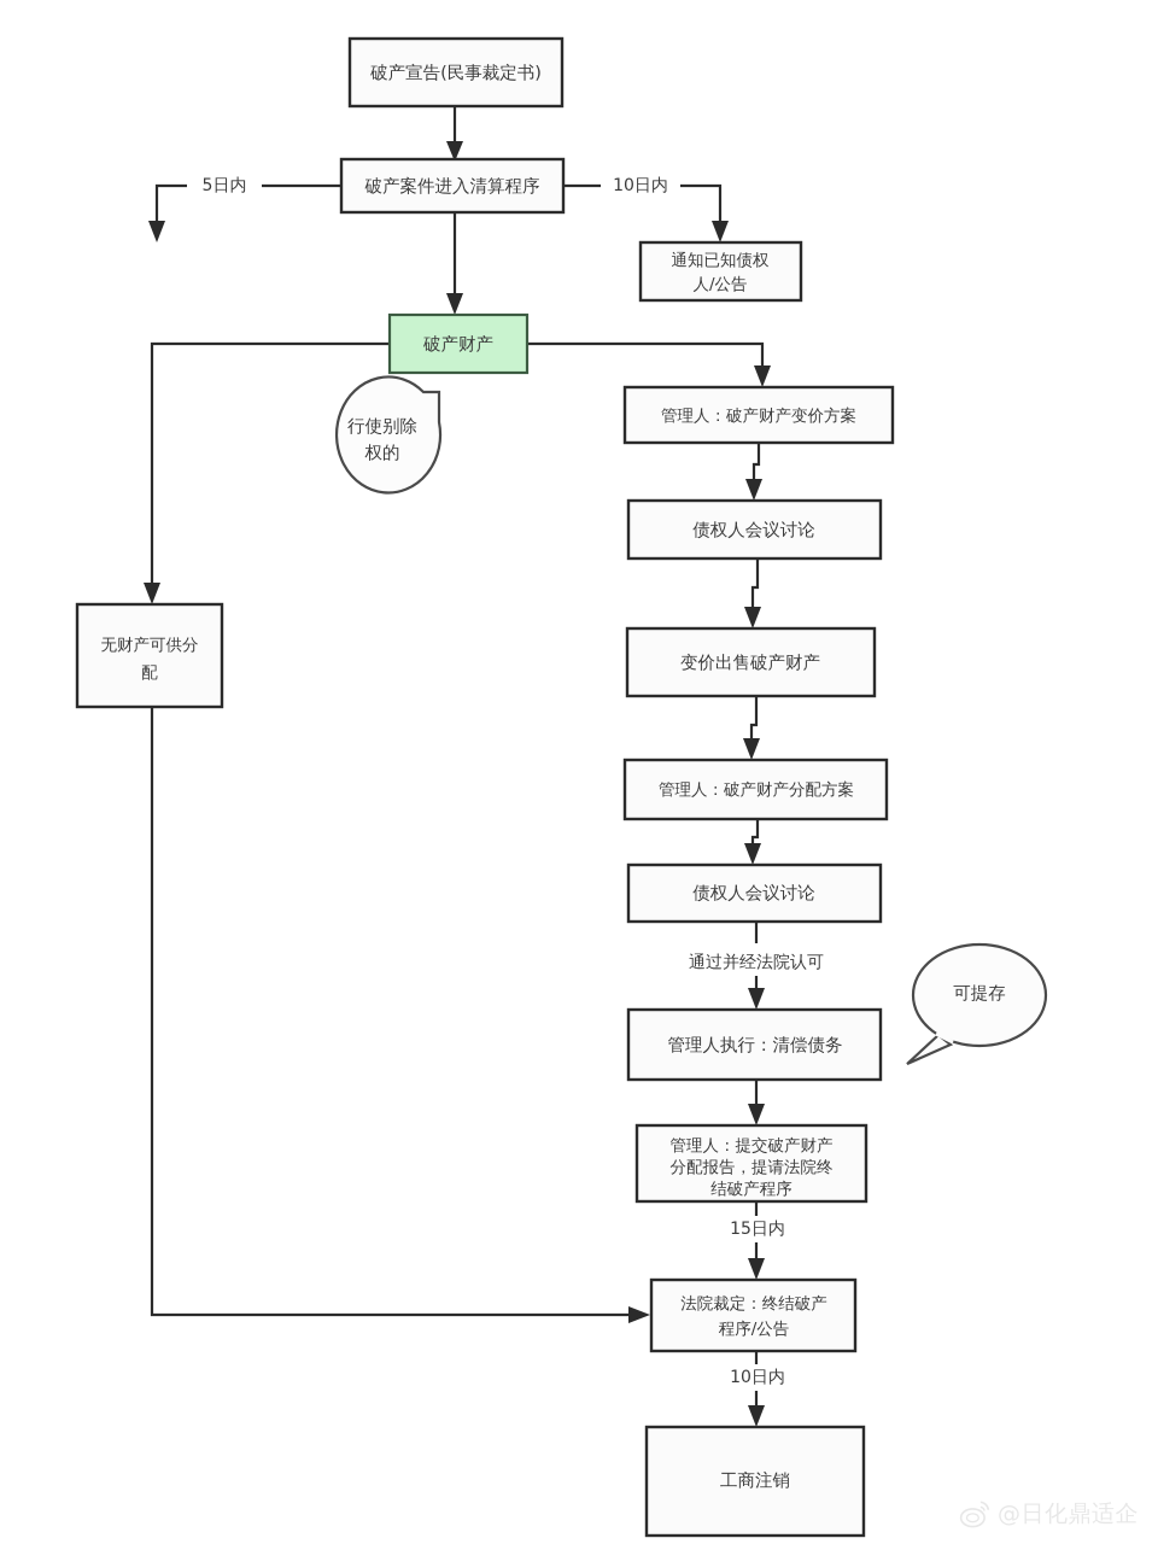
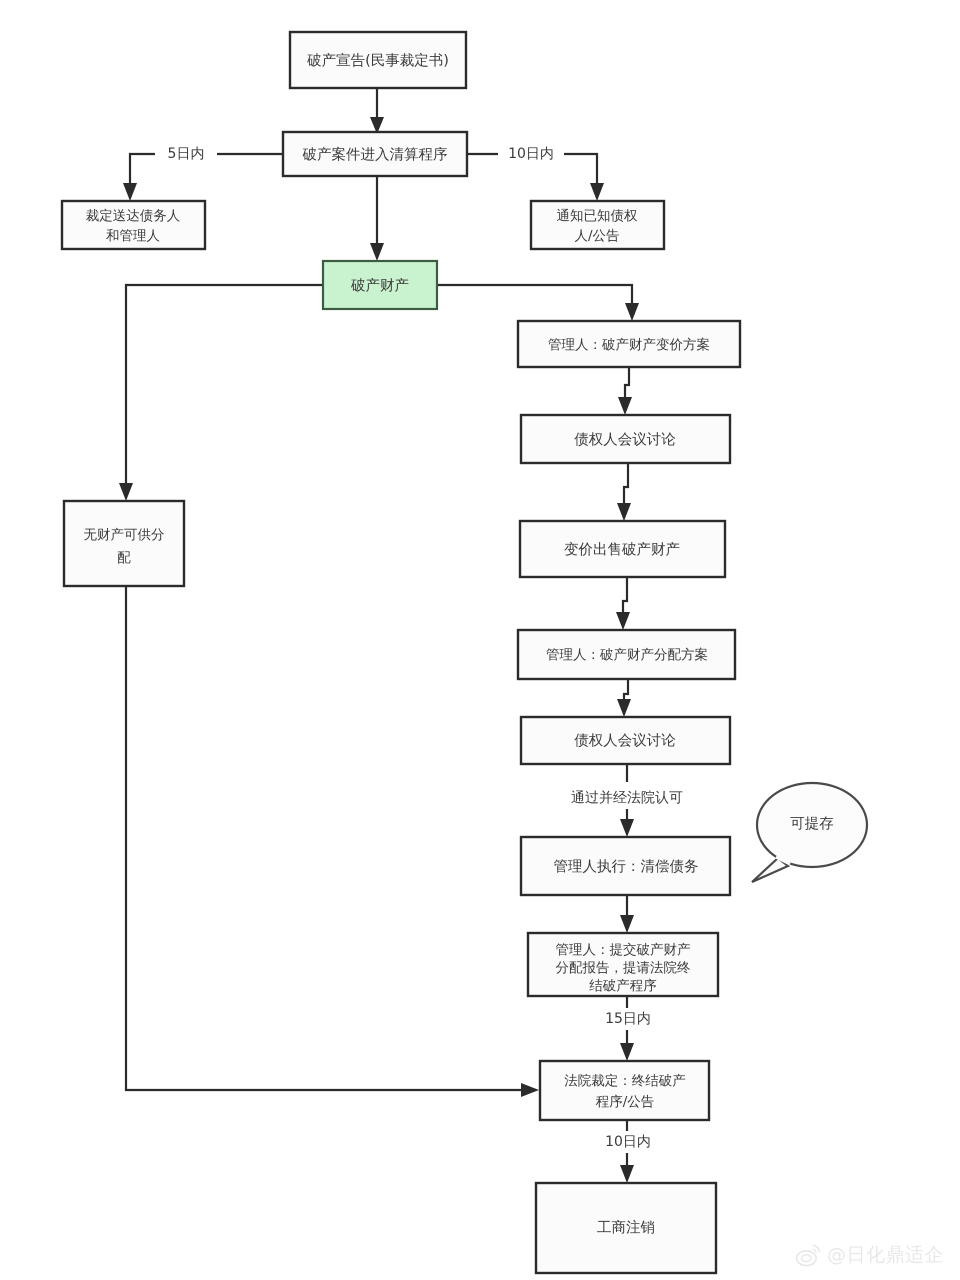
  破产宣告(民事裁定书)
  破产案件进入清算程序
+ 裁定送达债务人
+ 和管理人
  通知已知债权
  人/公告
  破产财产
  无财产可供分
  配
  管理人：破产财产变价方案
  债权人会议讨论
  变价出售破产财产
  管理人：破产财产分配方案
  债权人会议讨论
  管理人执行：清偿债务
  管理人：提交破产财产
  分配报告，提请法院终
  结破产程序
  法院裁定：终结破产
  程序/公告
  工商注销
  5日内
  10日内
  通过并经法院认可
  15日内
  10日内
- 行使别除
- 权的
  可提存
  @日化鼎适企
